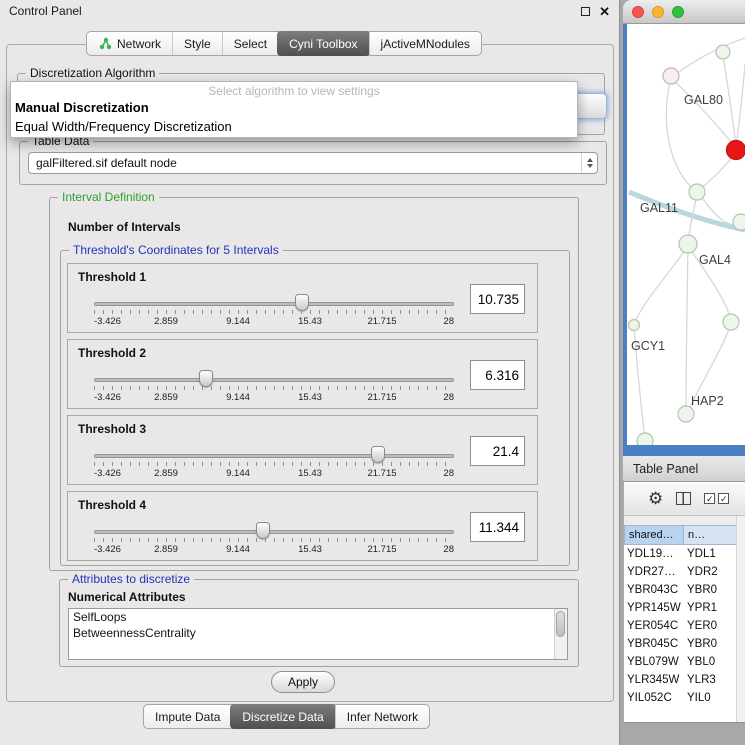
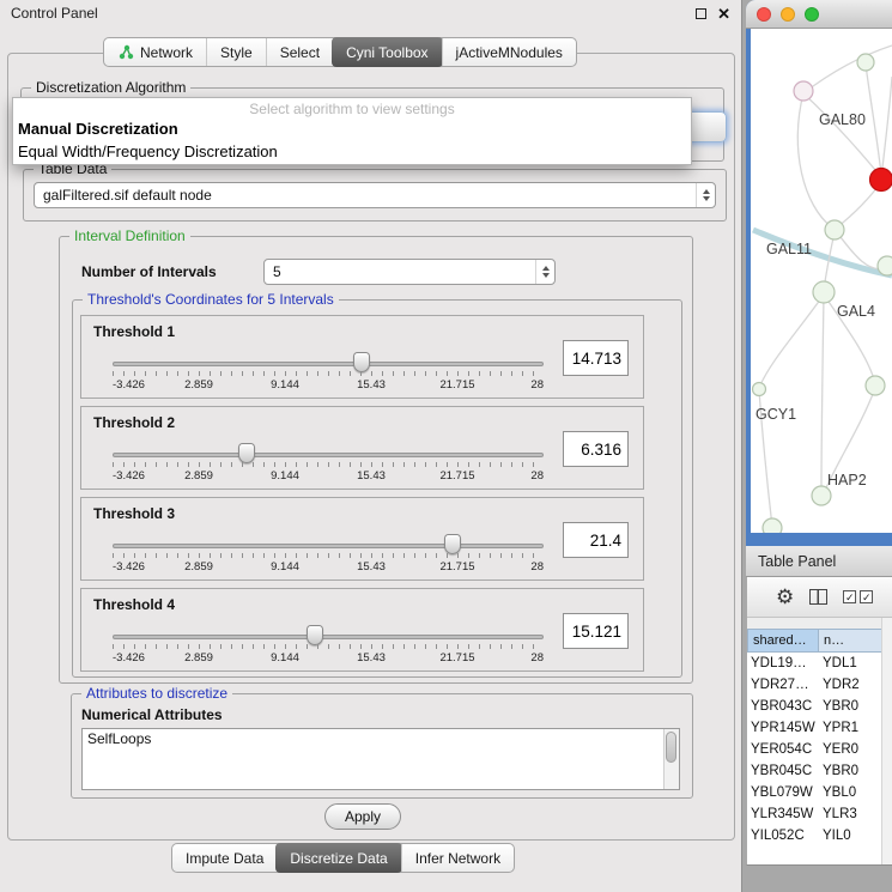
  Control Panel
  ✕
  Network
  Style
  Select
  Cyni Toolbox
  jActiveMNodules
  Discretization Algorithm
  Select algorithm to view settings
  Manual Discretization
  Equal Width/Frequency Discretization
  Table Data
  galFiltered.sif default node
  Interval Definition
  Number of Intervals
+ 5
  Threshold's Coordinates for 5 Intervals
  Threshold 1
  -3.426
  2.859
  9.144
  15.43
  21.715
  28
- 10.735
+ 14.713
  Threshold 2
  -3.426
  2.859
  9.144
  15.43
  21.715
  28
  6.316
  Threshold 3
  -3.426
  2.859
  9.144
  15.43
  21.715
  28
  21.4
  Threshold 4
  -3.426
  2.859
  9.144
  15.43
  21.715
  28
- 11.344
+ 15.121
  Attributes to discretize
  Numerical Attributes
  SelfLoops
- BetweennessCentrality
  Apply
  Impute Data
  Discretize Data
  Infer Network
  GAL80
  GAL11
  GAL4
  GCY1
  HAP2
  Table Panel
  ⚙
  ✓
  ✓
  shared…
  n…
  YDL19…
  YDL1
  YDR27…
  YDR2
  YBR043C
  YBR0
  YPR145W
  YPR1
  YER054C
  YER0
  YBR045C
  YBR0
  YBL079W
  YBL0
  YLR345W
  YLR3
  YIL052C
  YIL0
